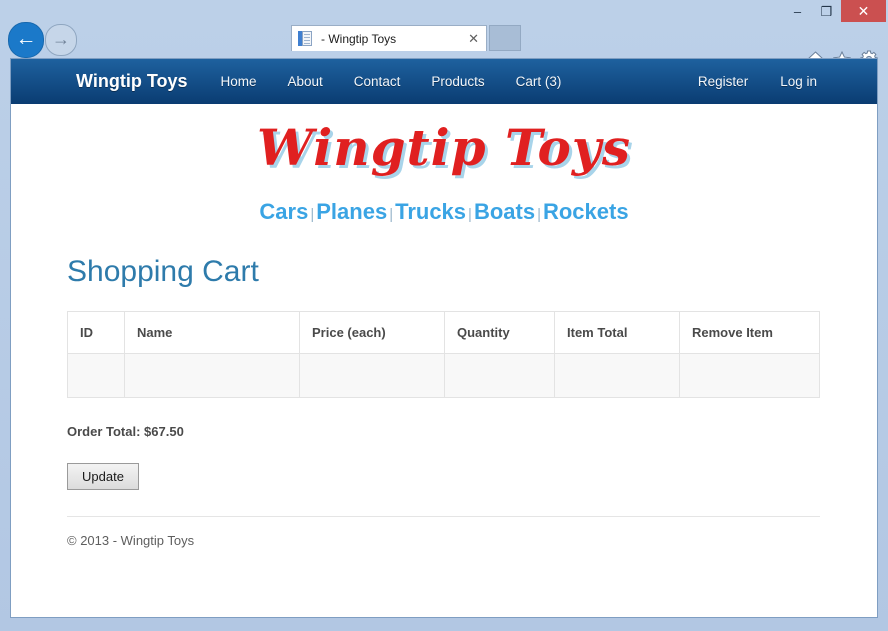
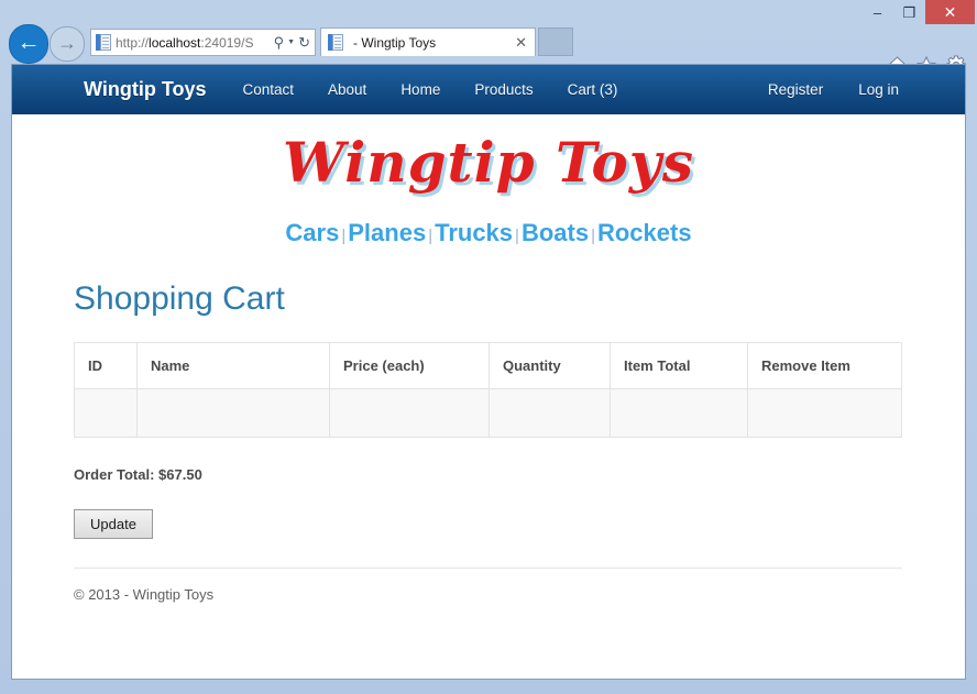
  –
  ❒
  ✕
  ←
  →
+ http://localhost:24019/S
+ ⚲
+ ↻
  - Wingtip Toys
  ✕
  Wingtip Toys
- Home
+ Contact
  About
- Contact
+ Home
  Products
  Cart (3)
  Register
  Log in
  Wingtip Toys
  Cars|Planes|Trucks|Boats|Rockets
  Shopping Cart
  ID	Name	Price (each)	Quantity	Item Total	Remove Item
  Order Total: $67.50
  Update
  © 2013 - Wingtip Toys
